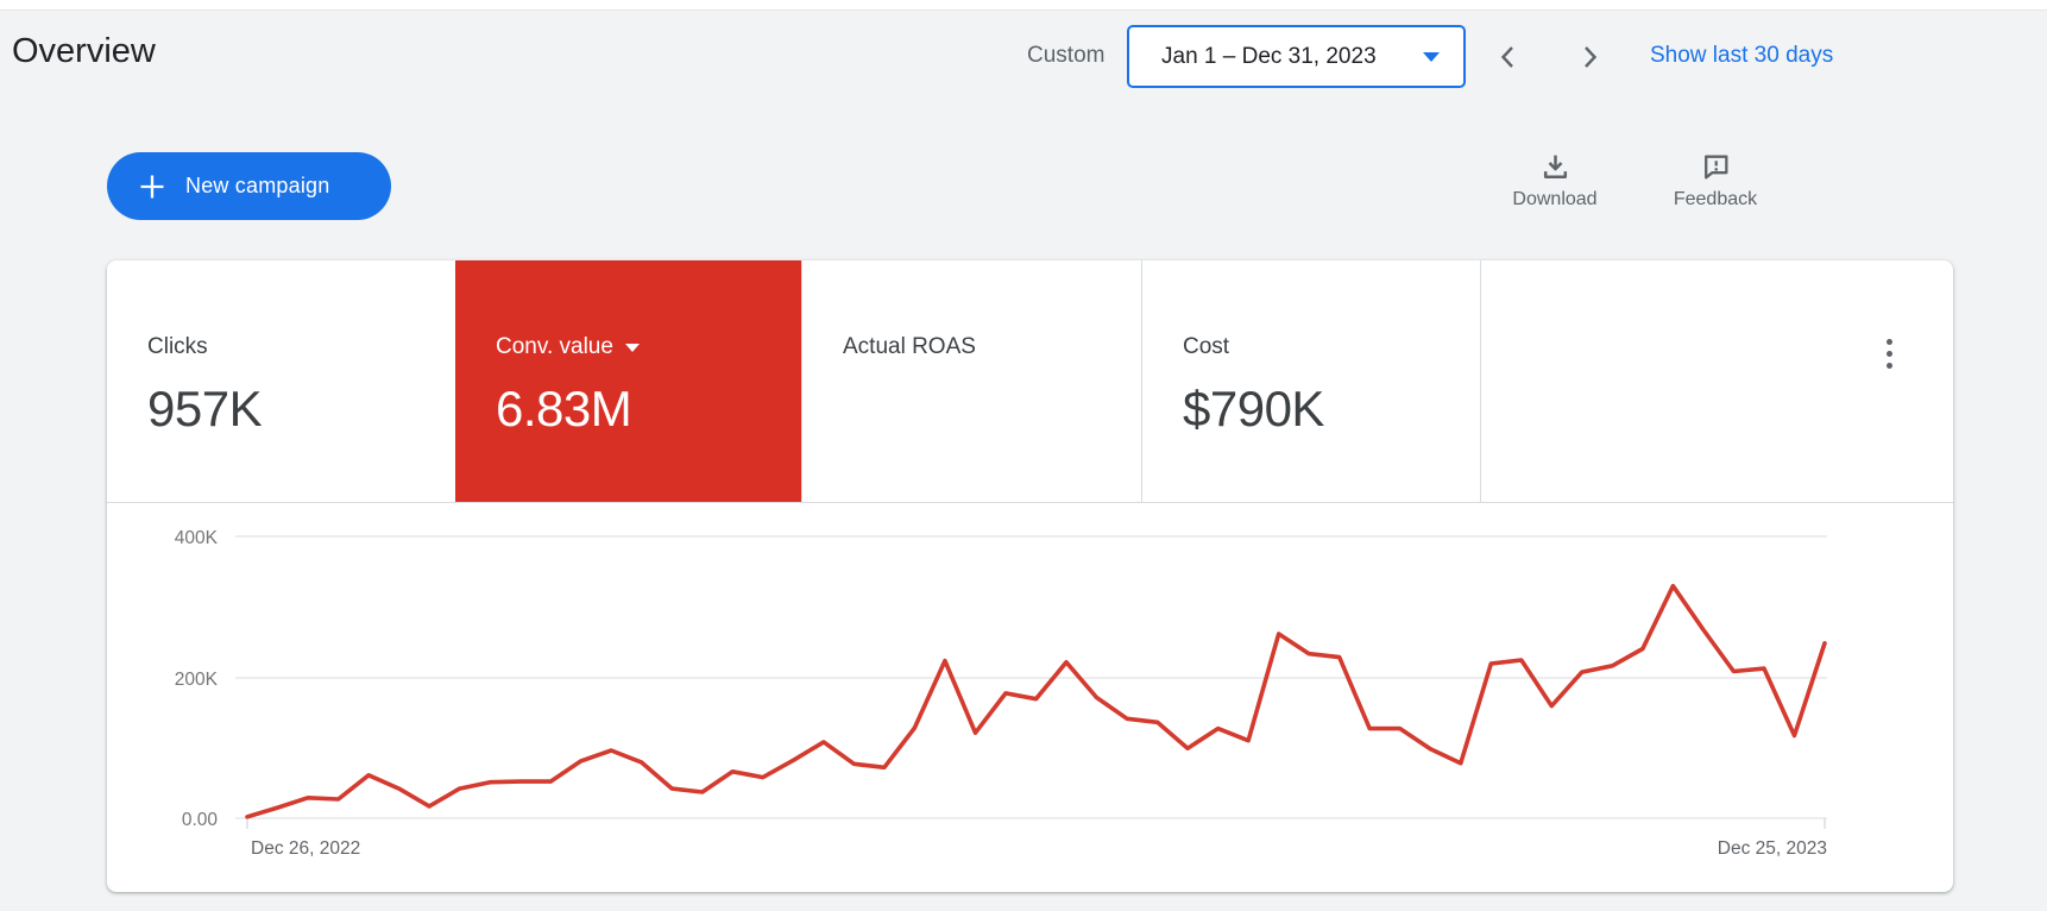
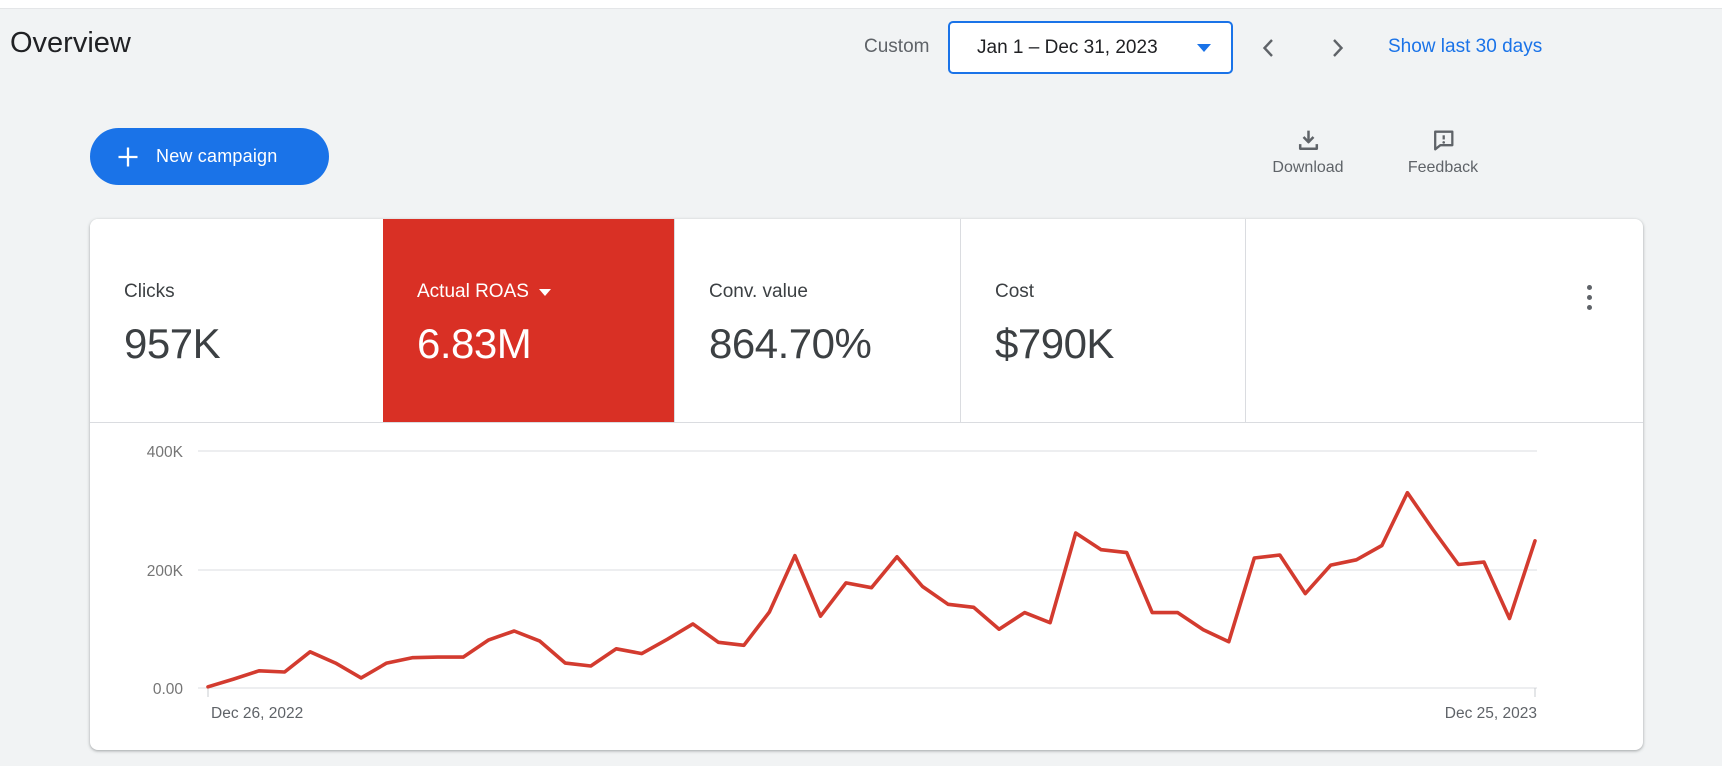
  Overview
  Custom
  Jan 1 – Dec 31, 2023
  Show last 30 days
  New campaign
  Download
  Feedback
  Clicks
  957K
- Conv. value
+ Actual ROAS
  6.83M
- Actual ROAS
+ Conv. value
+ 864.70%
  Cost
  $790K
  400K
  200K
  0.00
  Dec 26, 2022
  Dec 25, 2023
